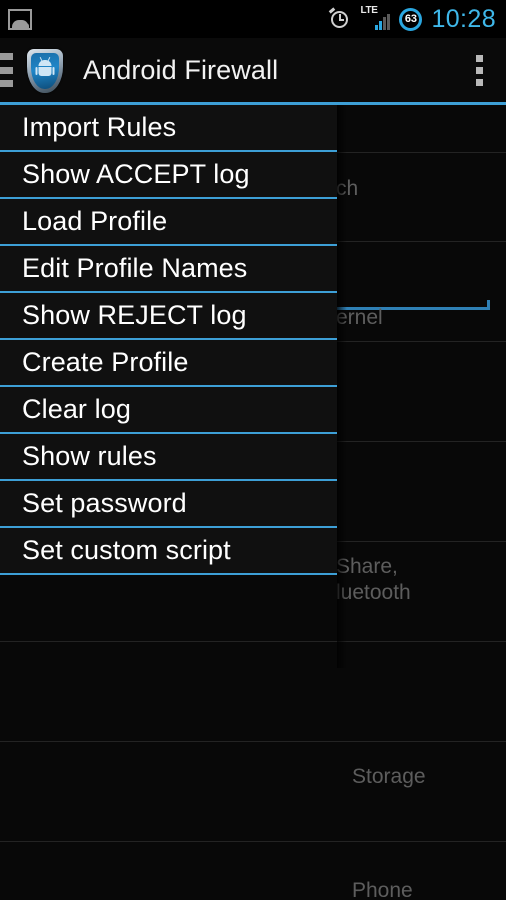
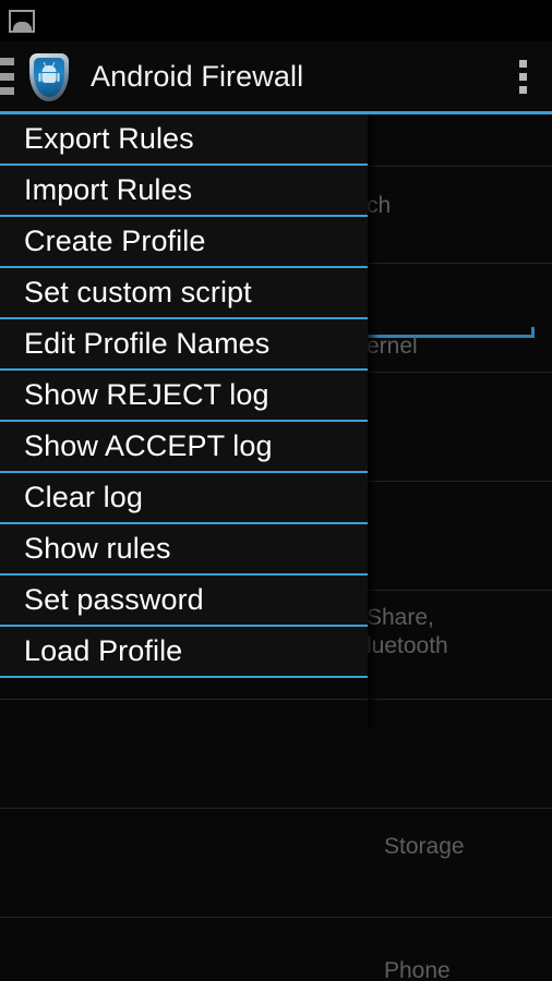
- LTE
- 63
- 10:28
  Android Firewall
  rnel
  hare,
  etooth
  Storage
  Phone
+ Export Rules
  Import Rules
- Show ACCEPT log
+ Create Profile
- Load Profile
+ Set custom script
  Edit Profile Names
  Show REJECT log
- Create Profile
+ Show ACCEPT log
  Clear log
  Show rules
  Set password
- Set custom script
+ Load Profile
